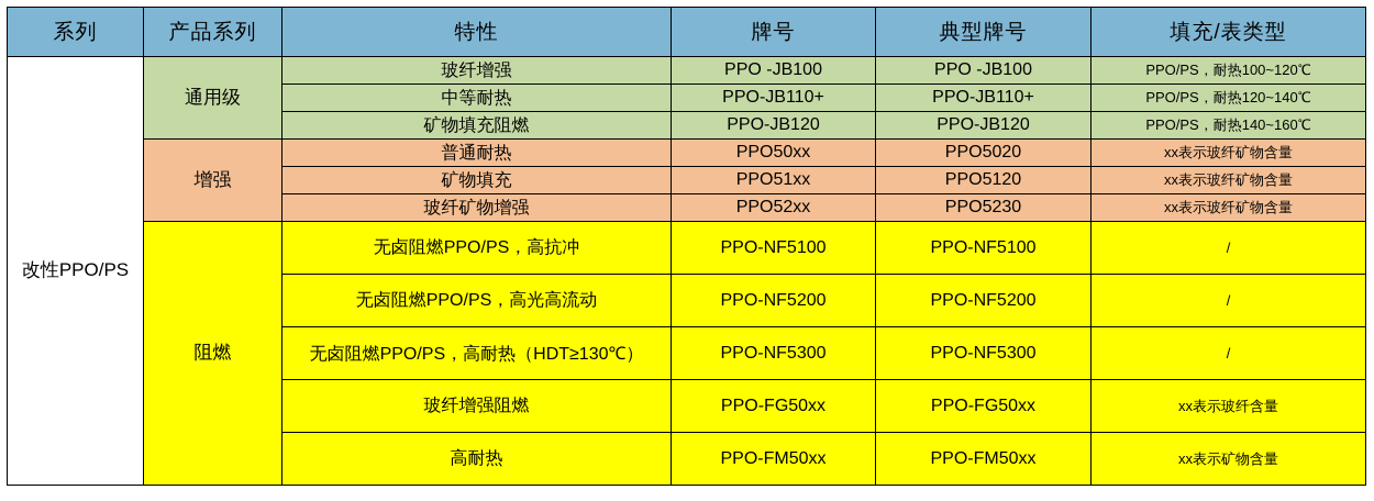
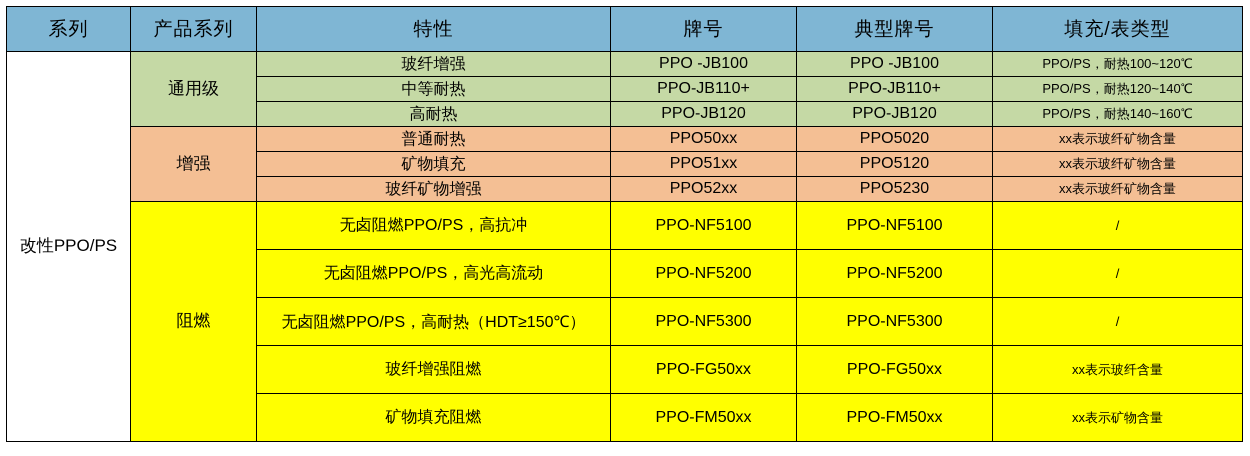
  系列	产品系列	特性	牌号	典型牌号	填充/表类型
  改性PPO/PS	通用级	玻纤增强	PPO -JB100	PPO -JB100	PPO/PS，耐热100~120℃
  中等耐热	PPO-JB110+	PPO-JB110+	PPO/PS，耐热120~140℃
- 矿物填充阻燃	PPO-JB120	PPO-JB120	PPO/PS，耐热140~160℃
+ 高耐热	PPO-JB120	PPO-JB120	PPO/PS，耐热140~160℃
  增强	普通耐热	PPO50xx	PPO5020	xx表示玻纤矿物含量
  矿物填充	PPO51xx	PPO5120	xx表示玻纤矿物含量
  玻纤矿物增强	PPO52xx	PPO5230	xx表示玻纤矿物含量
  阻燃	无卤阻燃PPO/PS，高抗冲	PPO-NF5100	PPO-NF5100	/
  无卤阻燃PPO/PS，高光高流动	PPO-NF5200	PPO-NF5200	/
- 无卤阻燃PPO/PS，高耐热（HDT≥130℃）	PPO-NF5300	PPO-NF5300	/
+ 无卤阻燃PPO/PS，高耐热（HDT≥150℃）	PPO-NF5300	PPO-NF5300	/
  玻纤增强阻燃	PPO-FG50xx	PPO-FG50xx	xx表示玻纤含量
- 高耐热	PPO-FM50xx	PPO-FM50xx	xx表示矿物含量
+ 矿物填充阻燃	PPO-FM50xx	PPO-FM50xx	xx表示矿物含量
